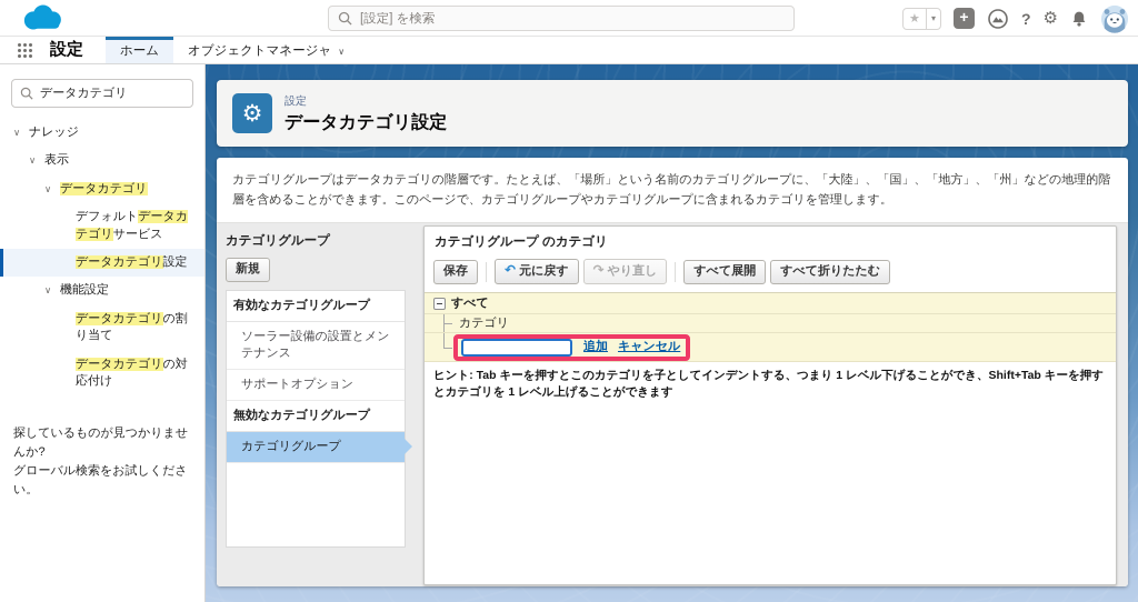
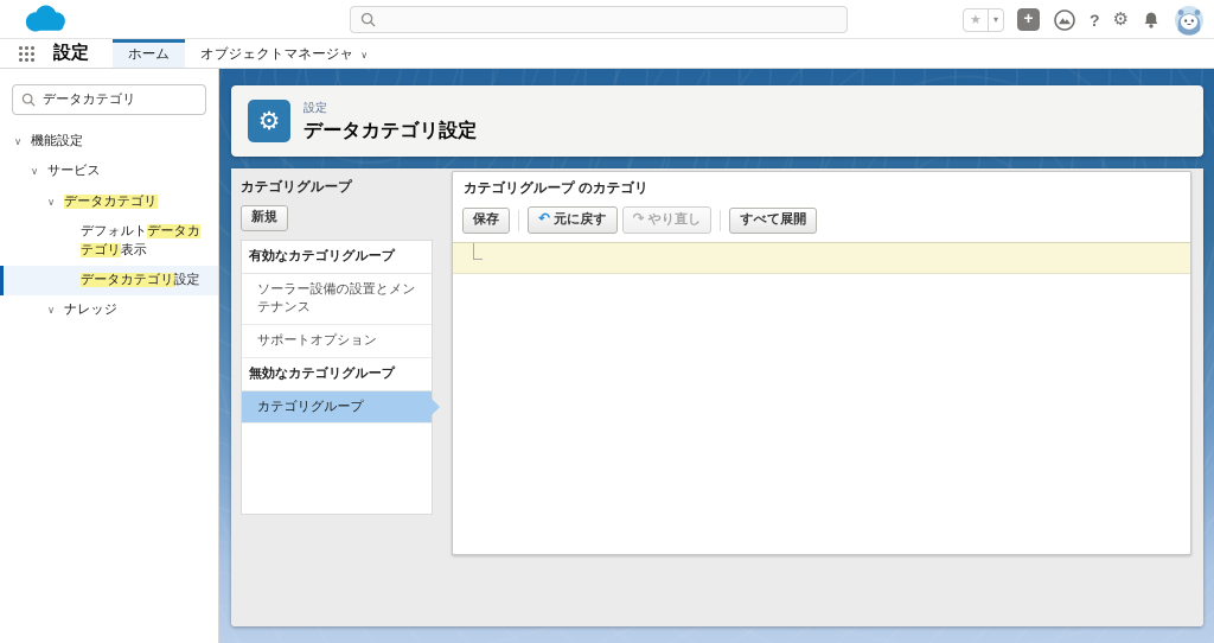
- [設定] を検索
  ★
  ▾
  +
  ?
  ⚙
  設定
  ホーム
  オブジェクトマネージャ
  ∨
  データカテゴリ
  ∨
- ナレッジ
+ 機能設定
  ∨
- 表示
+ サービス
  ∨
  データカテゴリ
- デフォルトデータカテゴリサービス
+ デフォルトデータカテゴリ表示
  データカテゴリ設定
  ∨
- 機能設定
+ ナレッジ
- データカテゴリの割り当て
- データカテゴリの対応付け
- 探しているものが見つかりませんか?
- グローバル検索をお試しください。
  ⚙
  設定
  データカテゴリ設定
- カテゴリグループはデータカテゴリの階層です。たとえば、「場所」という名前のカテゴリグループに、「大陸」、「国」、「地方」、「州」などの地理的階層を含めることができます。このページで、カテゴリグループやカテゴリグループに含まれるカテゴリを管理します。
  カテゴリグループ
  新規
  有効なカテゴリグループ
  ソーラー設備の設置とメンテナンス
  サポートオプション
  無効なカテゴリグループ
  カテゴリグループ
  カテゴリグループ のカテゴリ
  保存
  ↶ 元に戻す
  ↷ やり直し
  すべて展開
- すべて折りたたむ
- すべて
- カテゴリ
- 追加
- キャンセル
- ヒント: Tab キーを押すとこのカテゴリを子としてインデントする、つまり 1 レベル下げることができ、Shift+Tab キーを押すとカテゴリを 1 レベル上げることができます
